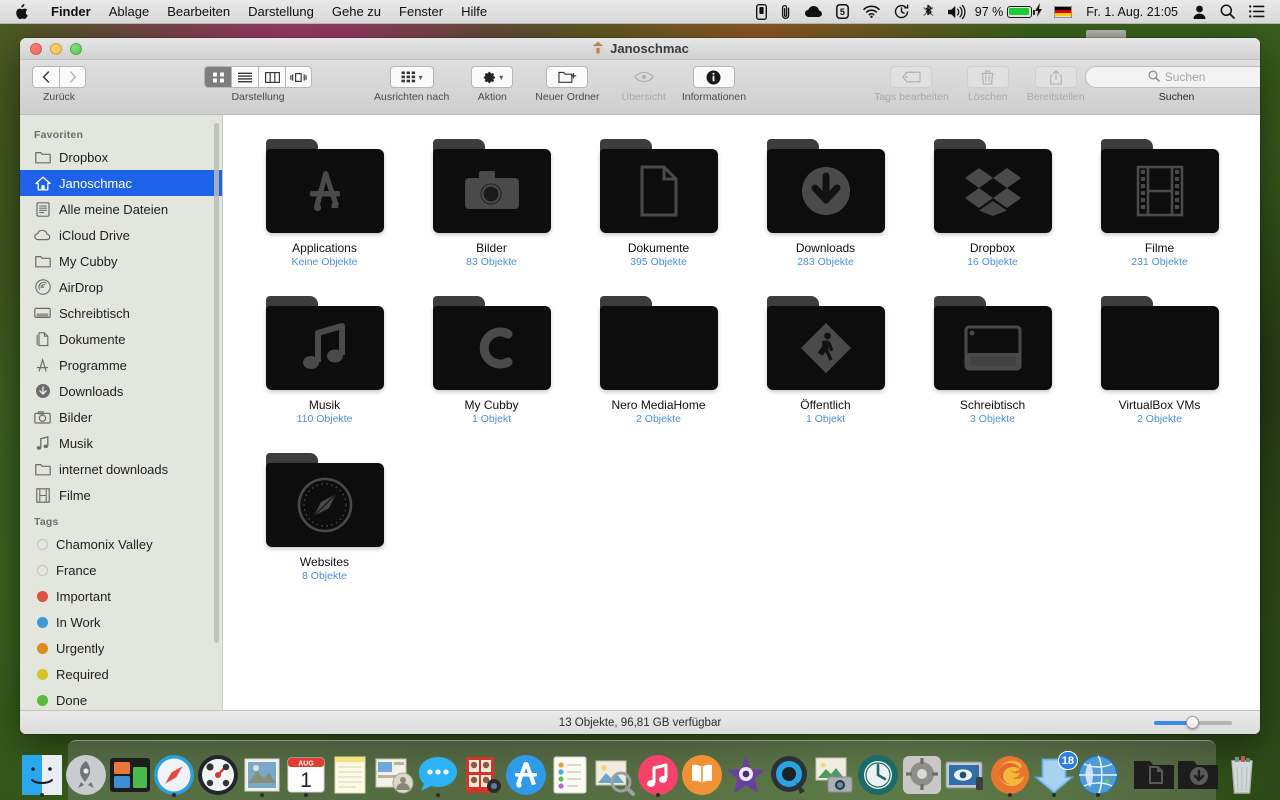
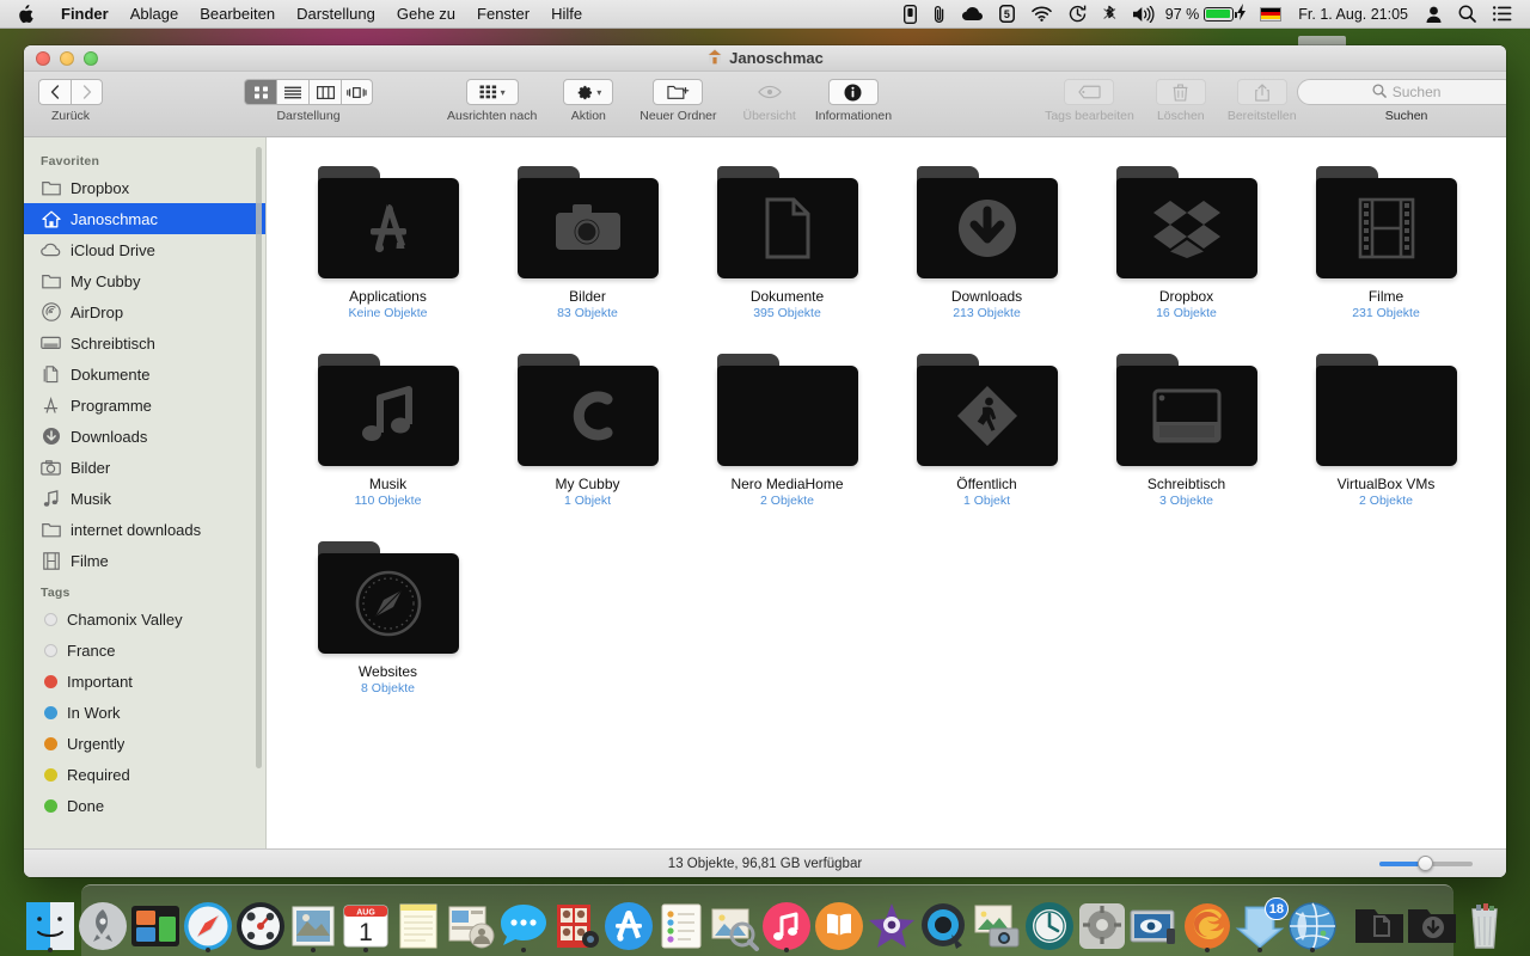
  Finder
  Ablage
  Bearbeiten
  Darstellung
  Gehe zu
  Fenster
  Hilfe
  5
  97 %
  Fr. 1. Aug. 21:05
  Janoschmac
  Zurück
  Darstellung
  ▾
  Ausrichten nach
  ▾
  Aktion
  Neuer Ordner
  Übersicht
  Informationen
  Tags bearbeiten
  Löschen
  Bereitstellen
  Suchen
  Suchen
  Favoriten
  Dropbox
  Janoschmac
- Alle meine Dateien
  iCloud Drive
  My Cubby
  AirDrop
  Schreibtisch
  Dokumente
  Programme
  Downloads
  Bilder
  Musik
  internet downloads
  Filme
  Tags
  Chamonix Valley
  France
  Important
  In Work
  Urgently
  Required
  Done
  Applications
  Keine Objekte
  Bilder
  83 Objekte
  Dokumente
  395 Objekte
  Downloads
- 283 Objekte
+ 213 Objekte
  Dropbox
  16 Objekte
  Filme
  231 Objekte
  Musik
  110 Objekte
  My Cubby
  1 Objekt
  Nero MediaHome
  2 Objekte
  Öffentlich
  1 Objekt
  Schreibtisch
  3 Objekte
  VirtualBox VMs
  2 Objekte
  Websites
  8 Objekte
  13 Objekte, 96,81 GB verfügbar
  1
  18
